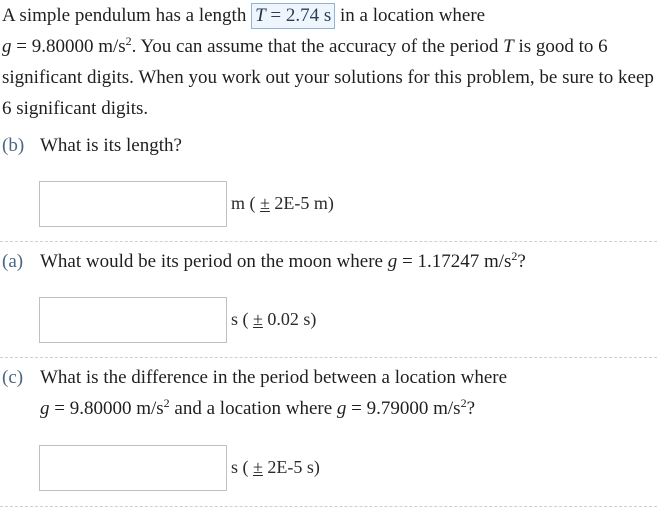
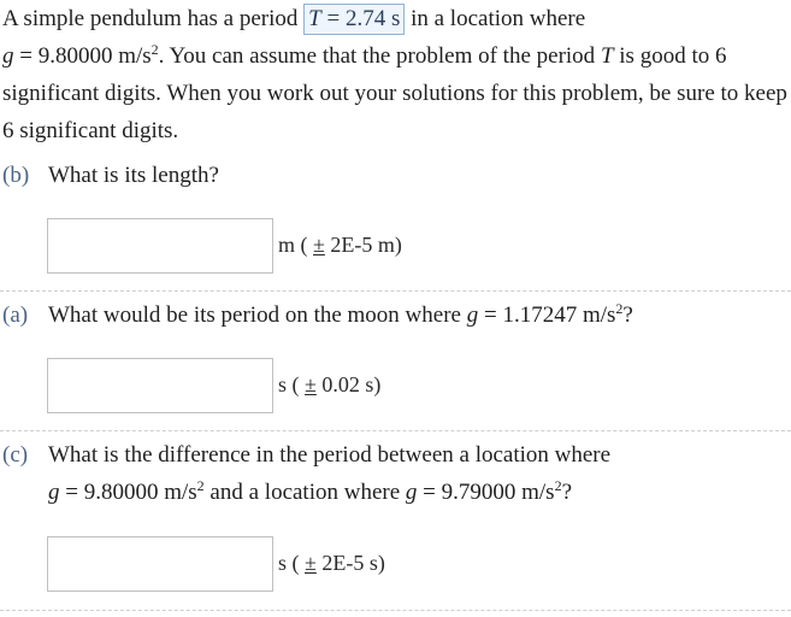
- A simple pendulum has a length T = 2.74 s in a location where
+ A simple pendulum has a period T = 2.74 s in a location where
- g = 9.80000 m/s2. You can assume that the accuracy of the period T is good to 6 significant digits. When you work out your solutions for this problem, be sure to keep 6 significant digits.
+ g = 9.80000 m/s2. You can assume that the problem of the period T is good to 6 significant digits. When you work out your solutions for this problem, be sure to keep 6 significant digits.
  (b)
  What is its length?
  m ( ± 2E-5 m)
  (a)
  What would be its period on the moon where g = 1.17247 m/s2?
  s ( ± 0.02 s)
  (c)
  What is the difference in the period between a location where
  g = 9.80000 m/s2 and a location where g = 9.79000 m/s2?
  s ( ± 2E-5 s)
